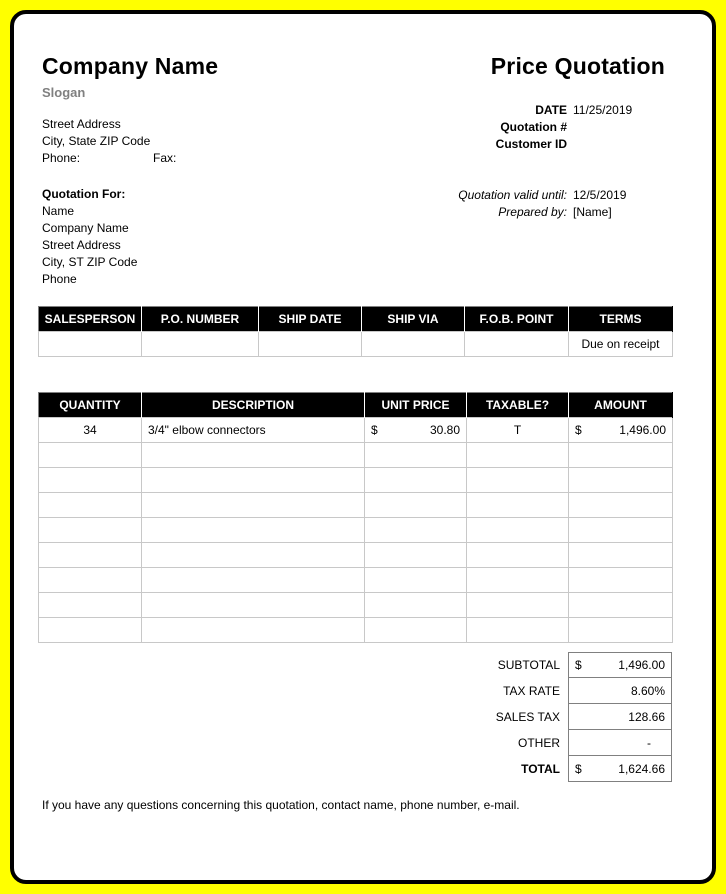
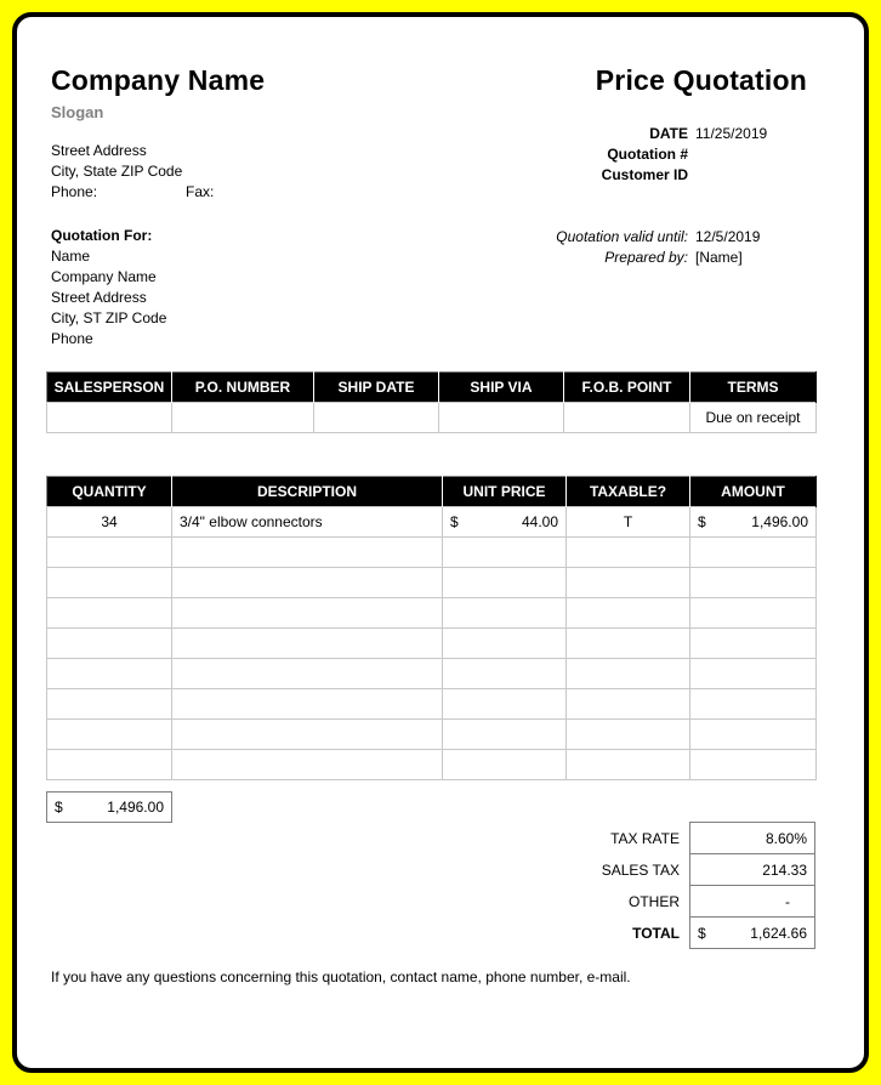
  Company Name
  Price Quotation
  Slogan
  Street Address
  City, State ZIP Code
  Phone: Fax:
  DATE
  11/25/2019
  Quotation #
  Customer ID
  Quotation valid until:
  12/5/2019
  Prepared by:
  [Name]
  Quotation For:
  Name
  Company Name
  Street Address
  City, ST ZIP Code
  Phone
  SALESPERSON	P.O. NUMBER	SHIP DATE	SHIP VIA	F.O.B. POINT	TERMS
  					Due on receipt
  QUANTITY	DESCRIPTION	UNIT PRICE	TAXABLE?	AMOUNT
- 34	3/4" elbow connectors	$ 30.80	T	$ 1,496.00
+ 34	3/4" elbow connectors	$ 44.00	T	$ 1,496.00
- SUBTOTAL
  $
  1,496.00
  TAX RATE
  8.60%
  SALES TAX
- 128.66
+ 214.33
  OTHER
  -
  TOTAL
  $
  1,624.66
  If you have any questions concerning this quotation, contact name, phone number, e-mail.
